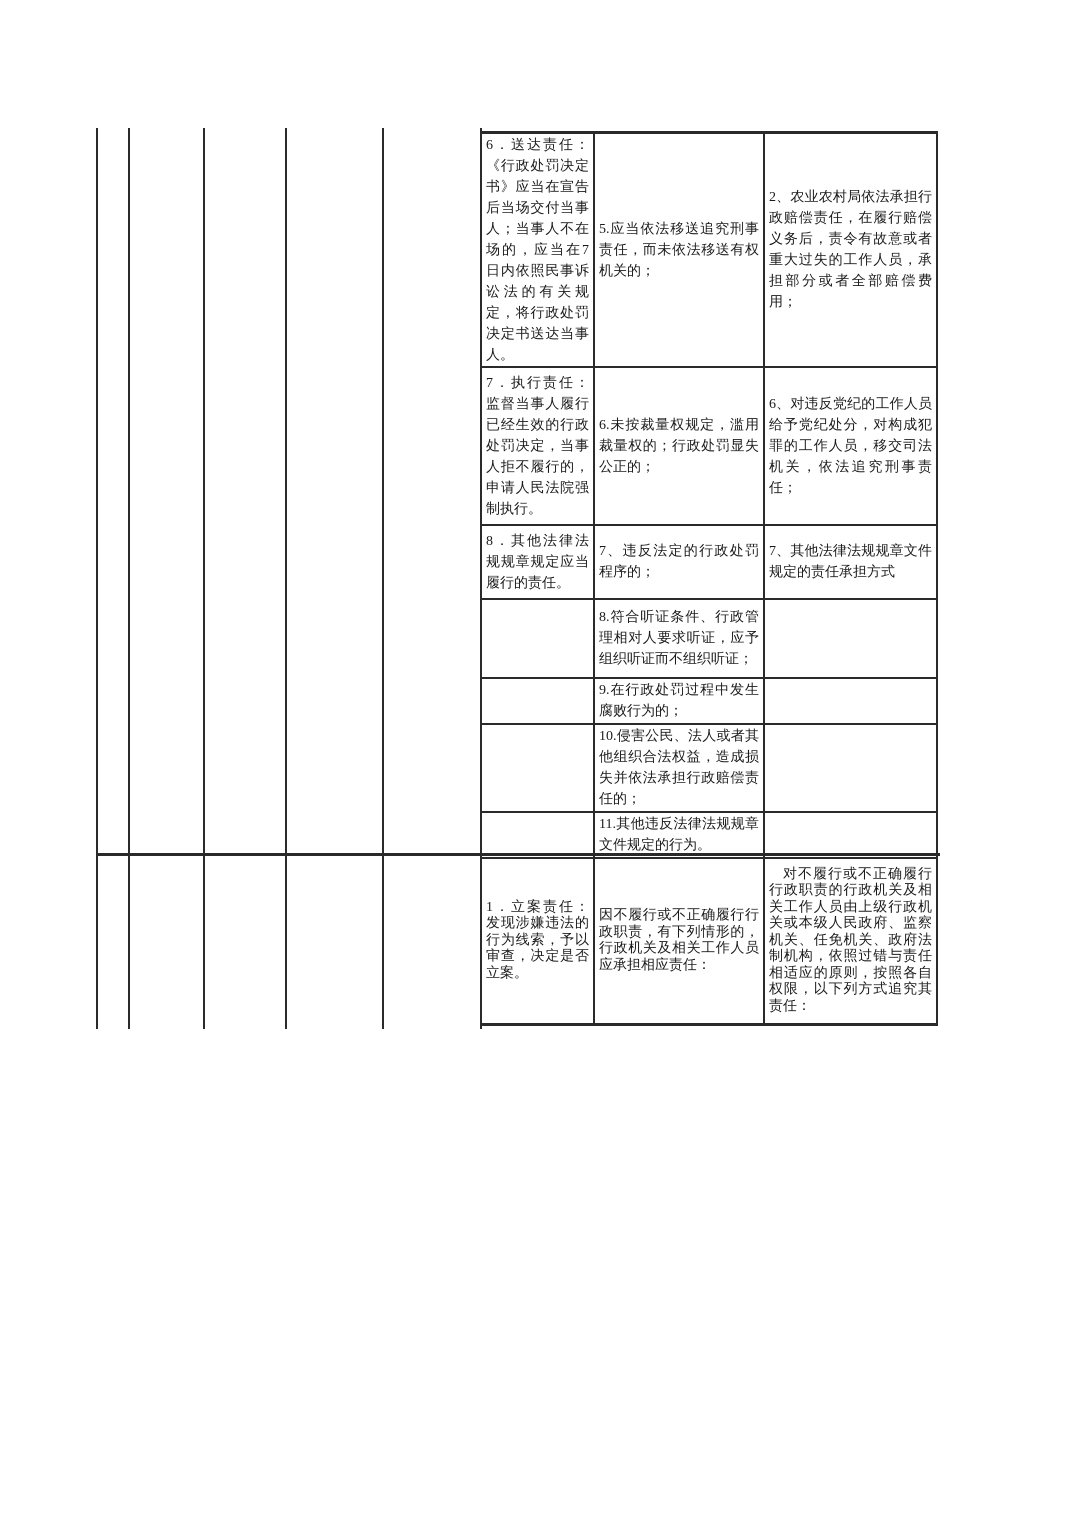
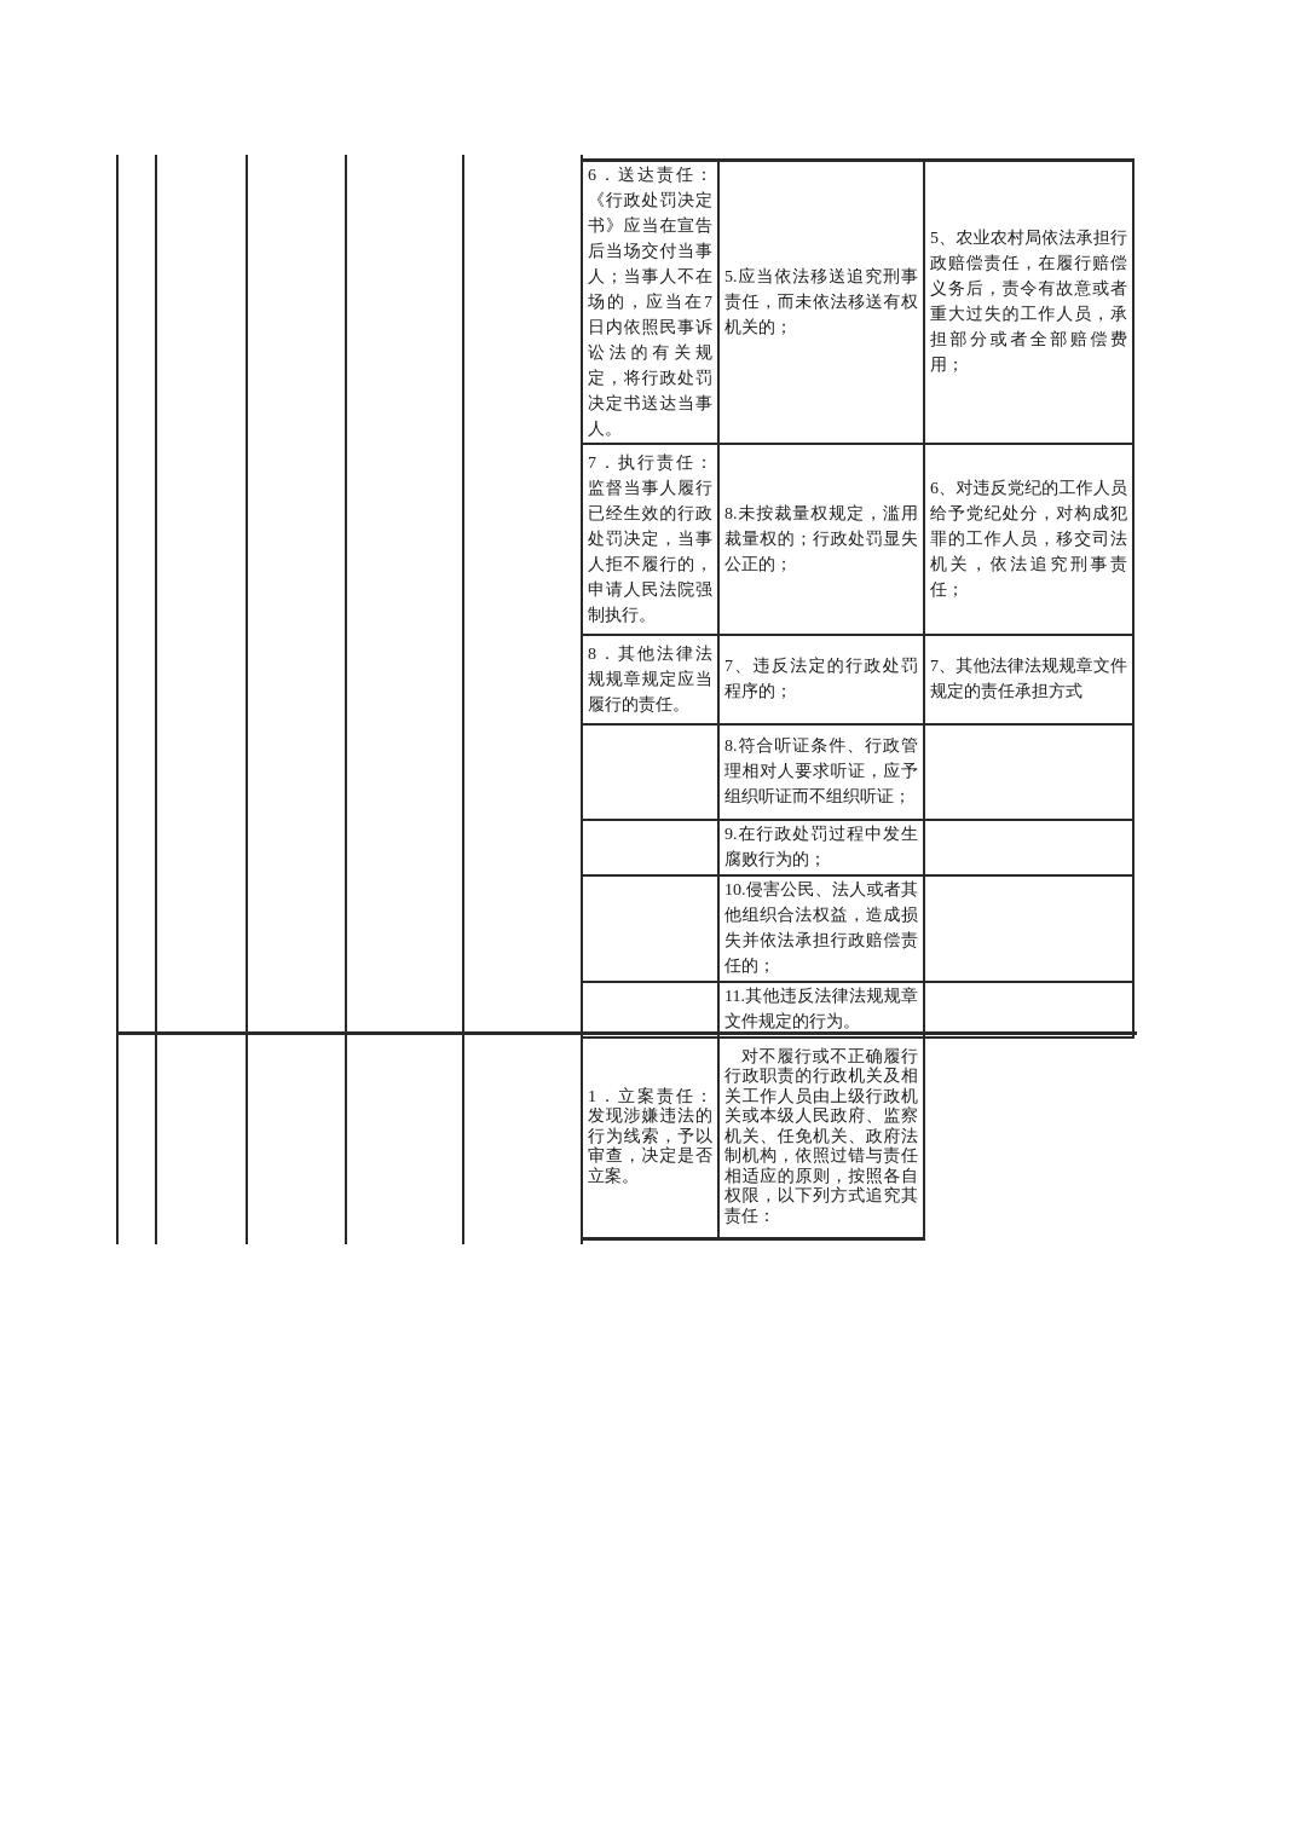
  6．送达责任：《行政处罚决定书》应当在宣告后当场交付当事人；当事人不在场的，应当在7日内依照民事诉讼法的有关规定，将行政处罚决定书送达当事人。
  5.应当依法移送追究刑事责任，而未依法移送有权机关的；
- 2、农业农村局依法承担行政赔偿责任，在履行赔偿义务后，责令有故意或者重大过失的工作人员，承担部分或者全部赔偿费用；
+ 5、农业农村局依法承担行政赔偿责任，在履行赔偿义务后，责令有故意或者重大过失的工作人员，承担部分或者全部赔偿费用；
  7．执行责任：监督当事人履行已经生效的行政处罚决定，当事人拒不履行的，申请人民法院强制执行。
- 6.未按裁量权规定，滥用裁量权的；行政处罚显失公正的；
+ 8.未按裁量权规定，滥用裁量权的；行政处罚显失公正的；
  6、对违反党纪的工作人员给予党纪处分，对构成犯罪的工作人员，移交司法机关，依法追究刑事责任；
  8．其他法律法规规章规定应当履行的责任。
  7、违反法定的行政处罚程序的；
  7、其他法律法规规章文件规定的责任承担方式
  8.符合听证条件、行政管理相对人要求听证，应予组织听证而不组织听证；
  9.在行政处罚过程中发生腐败行为的；
  10.侵害公民、法人或者其他组织合法权益，造成损失并依法承担行政赔偿责任的；
  11.其他违反法律法规规章文件规定的行为。
  1．立案责任：发现涉嫌违法的行为线索，予以审查，决定是否立案。
- 因不履行或不正确履行行政职责，有下列情形的，行政机关及相关工作人员应承担相应责任：
  对不履行或不正确履行行政职责的行政机关及相关工作人员由上级行政机关或本级人民政府、监察机关、任免机关、政府法制机构，依照过错与责任相适应的原则，按照各自权限，以下列方式追究其责任：
